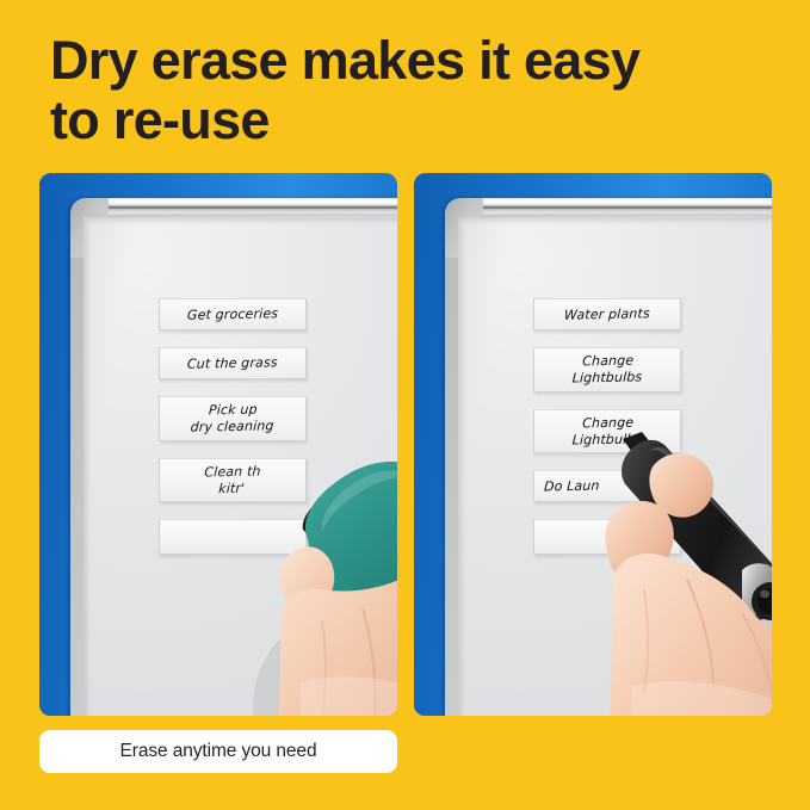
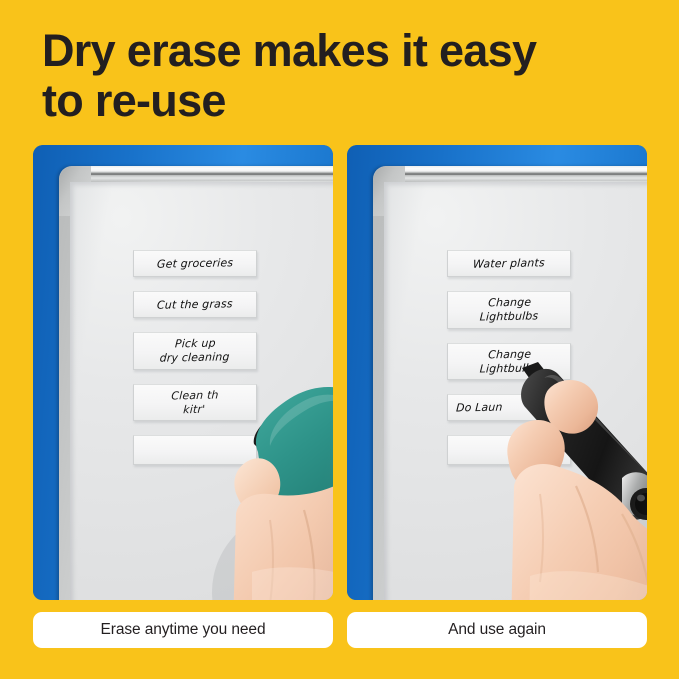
  Dry erase makes it easy
  to re-use
  Erase anytime you need
+ And use again
